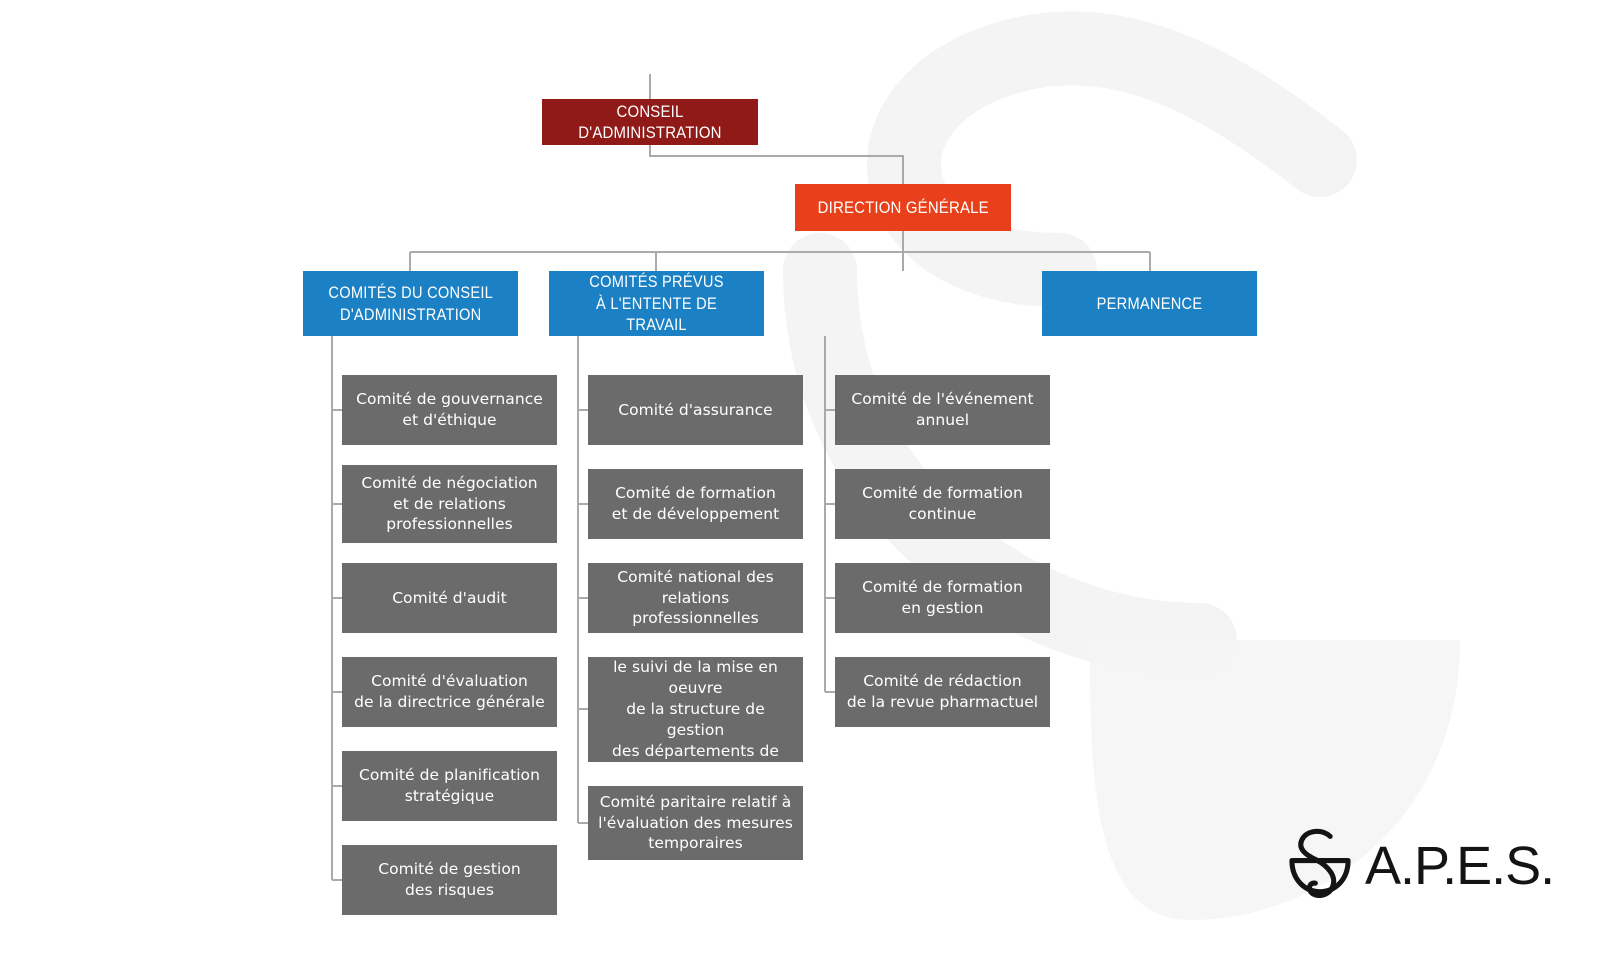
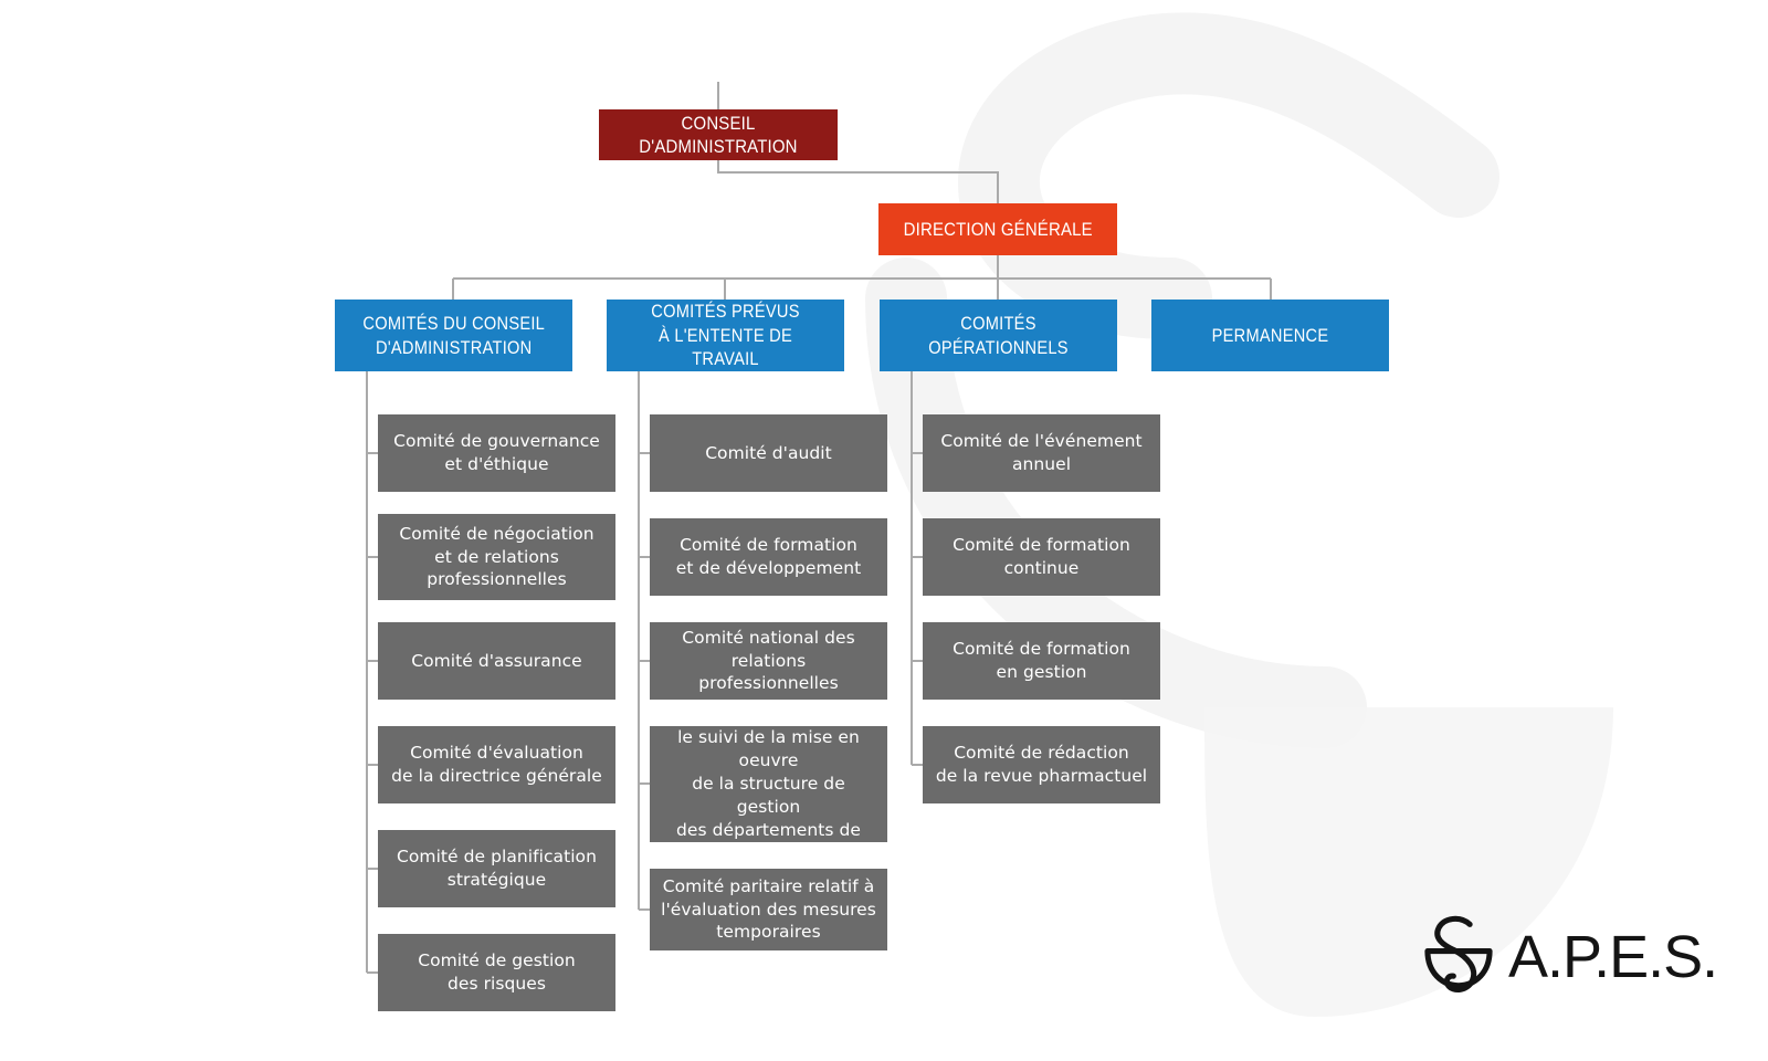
  CONSEIL D'ADMINISTRATION
  DIRECTION GÉNÉRALE
  COMITÉS DU CONSEIL
  D'ADMINISTRATION
  COMITÉS PRÉVUS
  À L'ENTENTE DE TRAVAIL
+ COMITÉS OPÉRATIONNELS
  PERMANENCE
  Comité de gouvernance
  et d'éthique
  Comité de négociation
  et de relations
  professionnelles
- Comité d'audit
+ Comité d'assurance
  Comité d'évaluation
  de la directrice générale
  Comité de planification
  stratégique
  Comité de gestion
  des risques
- Comité d'assurance
+ Comité d'audit
  Comité de formation
  et de développement
  Comité national des
  relations professionnelles
  le suivi de la mise en oeuvre
  de la structure de gestion
  Comité paritaire relatif à
  l'évaluation des mesures
  temporaires
  Comité de l'événement
  annuel
  Comité de formation
  continue
  Comité de formation
  en gestion
  Comité de rédaction
  de la revue pharmactuel
  A.P.E.S.
